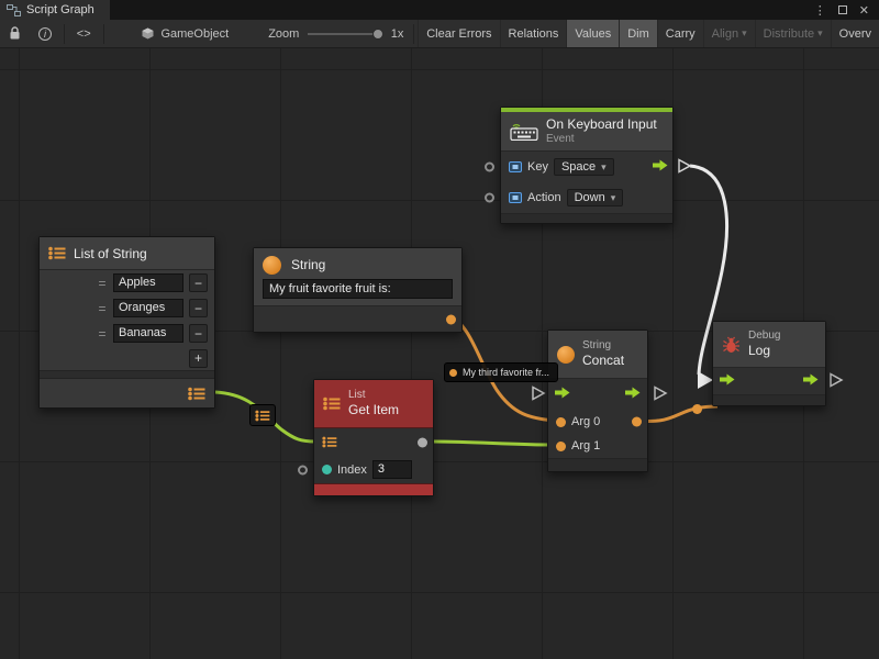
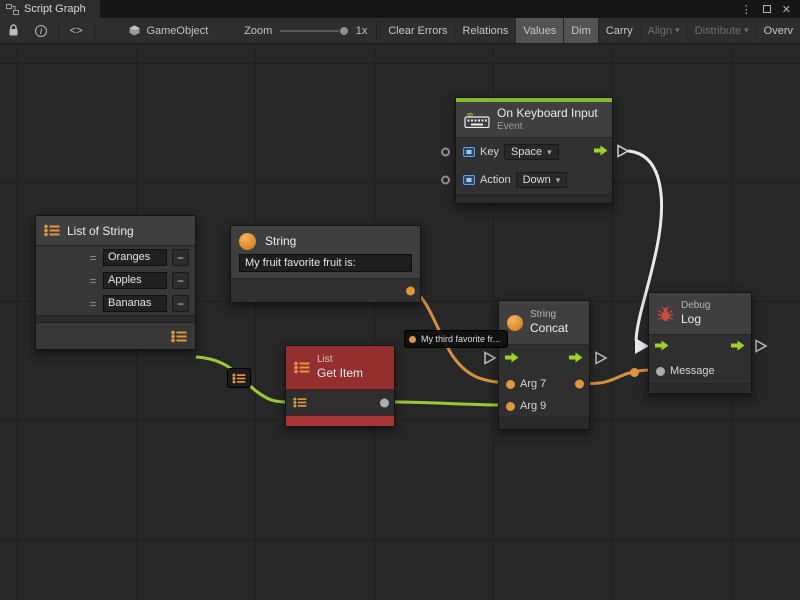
  Script Graph
  ⋮
  ✕
  i
  <>
  GameObject
  Zoom
  1x
  Clear Errors
  Relations
  Values
  Dim
  Carry
  Align
  ▾
  Distribute
  ▾
  Overv
  On Keyboard Input
  Event
  Key
  Space
  ▾
  Action
  Down
  ▾
  List of String
  =
- Apples
+ Oranges
  −
  =
- Oranges
+ Apples
  −
  =
  Bananas
  −
- +
  String
  My fruit favorite fruit is:
  List
  Get Item
- Index
- 3
  String
  Concat
- Arg 0
+ Arg 7
- Arg 1
+ Arg 9
  Debug
  Log
+ Message
  My third favorite fr...
